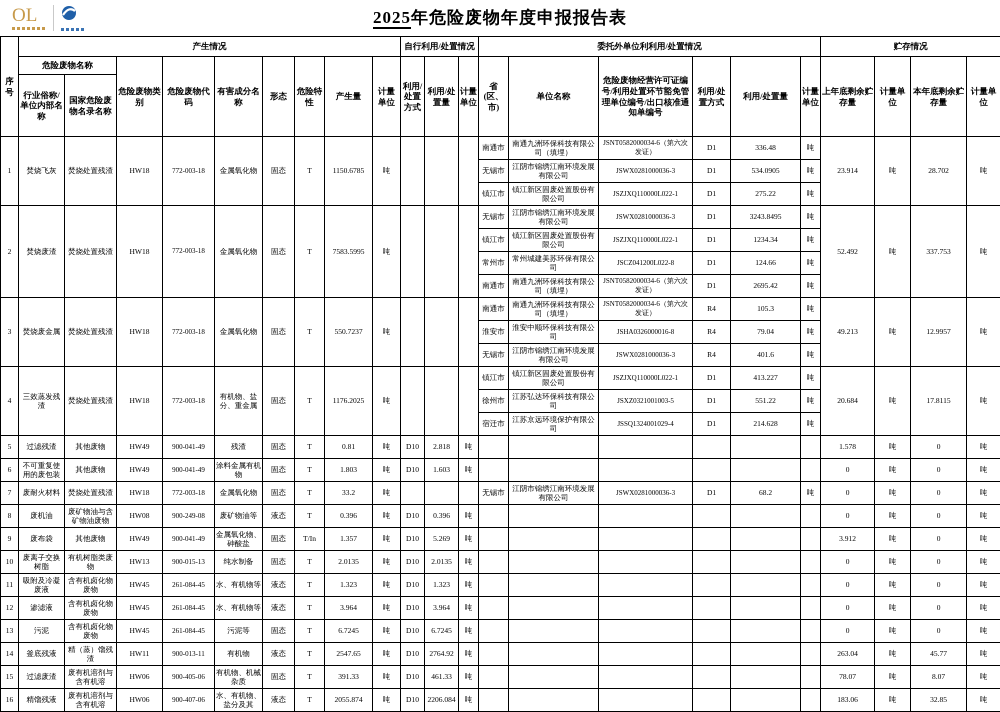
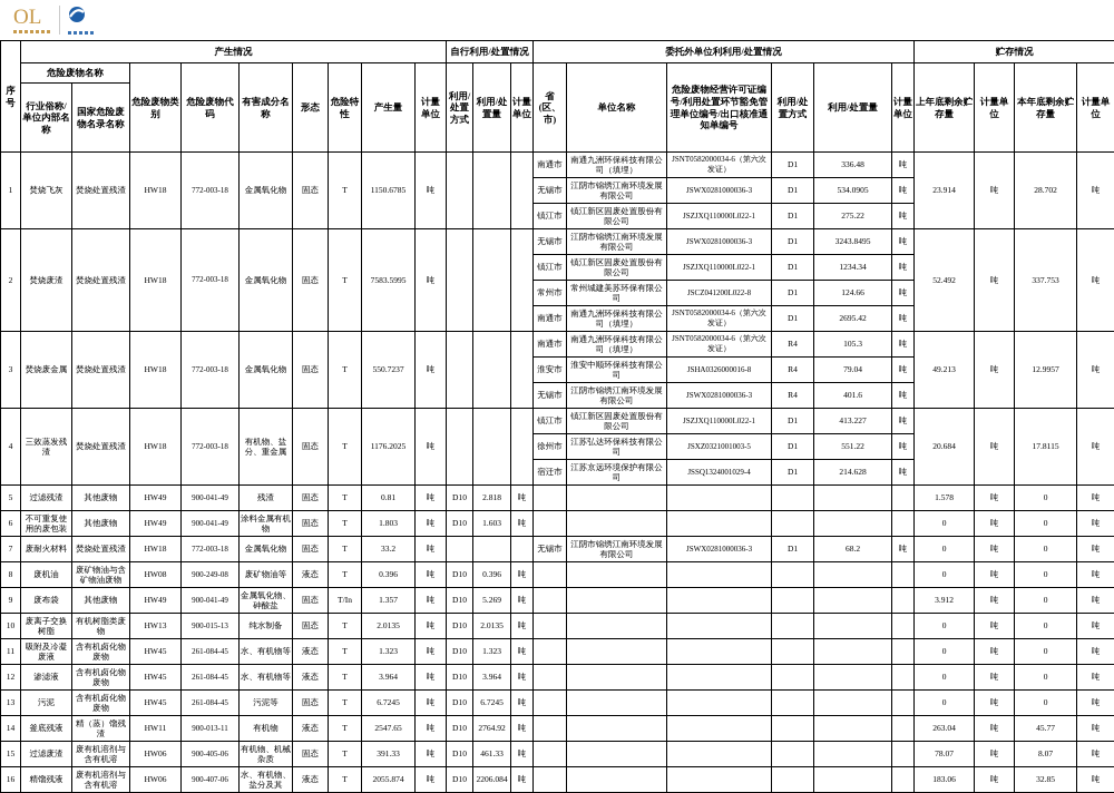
  OL
- 2025年危险废物年度申报报告表
  序号	产生情况	自行利用/处置情况	委托外单位利利用/处置情况	贮存情况
  危险废物名称	危险废物类别	危险废物代码	有害成分名称	形态	危险特性	产生量	计量单位	利用/处置方式	利用/处置量	计量单位	省(区、市)	单位名称	危险废物经营许可证编号/利用处置环节豁免管理单位编号/出口核准通知单编号	利用/处置方式	利用/处置量	计量单位	上年底剩余贮存量	计量单位	本年底剩余贮存量	计量单位
  行业俗称/单位内部名称	国家危险废物名录名称
  1	焚烧飞灰	焚烧处置残渣	HW18	772-003-18	金属氧化物	固态	T	1150.6785	吨				南通市	南通九洲环保科技有限公司（填埋）	JSNT0582000034-6（第六次发证）	D1	336.48	吨	23.914	吨	28.702	吨
  无锡市	江阴市锦绣江南环境发展有限公司	JSWX0281000036-3	D1	534.0905	吨
  镇江市	镇江新区固废处置股份有限公司	JSZJXQ110000L022-1	D1	275.22	吨
  2	焚烧废渣	焚烧处置残渣	HW18	772-003-18	金属氧化物	固态	T	7583.5995	吨				无锡市	江阴市锦绣江南环境发展有限公司	JSWX0281000036-3	D1	3243.8495	吨	52.492	吨	337.753	吨
  镇江市	镇江新区固废处置股份有限公司	JSZJXQ110000L022-1	D1	1234.34	吨
  常州市	常州城建美苏环保有限公司	JSCZ041200L022-8	D1	124.66	吨
  南通市	南通九洲环保科技有限公司（填埋）	JSNT0582000034-6（第六次发证）	D1	2695.42	吨
  3	焚烧废金属	焚烧处置残渣	HW18	772-003-18	金属氧化物	固态	T	550.7237	吨				南通市	南通九洲环保科技有限公司（填埋）	JSNT0582000034-6（第六次发证）	R4	105.3	吨	49.213	吨	12.9957	吨
  淮安市	淮安中顺环保科技有限公司	JSHA0326000016-8	R4	79.04	吨
  无锡市	江阴市锦绣江南环境发展有限公司	JSWX0281000036-3	R4	401.6	吨
  4	三效蒸发残渣	焚烧处置残渣	HW18	772-003-18	有机物、盐分、重金属	固态	T	1176.2025	吨				镇江市	镇江新区固废处置股份有限公司	JSZJXQ110000L022-1	D1	413.227	吨	20.684	吨	17.8115	吨
  徐州市	江苏弘达环保科技有限公司	JSXZ0321001003-5	D1	551.22	吨
  宿迁市	江苏京远环境保护有限公司	JSSQ1324001029-4	D1	214.628	吨
  5	过滤残渣	其他废物	HW49	900-041-49	残渣	固态	T	0.81	吨	D10	2.818	吨							1.578	吨	0	吨
  6	不可重复使用的废包装	其他废物	HW49	900-041-49	涂料金属有机物	固态	T	1.803	吨	D10	1.603	吨							0	吨	0	吨
  7	废耐火材料	焚烧处置残渣	HW18	772-003-18	金属氧化物	固态	T	33.2	吨				无锡市	江阴市锦绣江南环境发展有限公司	JSWX0281000036-3	D1	68.2	吨	0	吨	0	吨
  8	废机油	废矿物油与含矿物油废物	HW08	900-249-08	废矿物油等	液态	T	0.396	吨	D10	0.396	吨							0	吨	0	吨
  9	废布袋	其他废物	HW49	900-041-49	金属氧化物、砷酸盐	固态	T/In	1.357	吨	D10	5.269	吨							3.912	吨	0	吨
  10	废离子交换树脂	有机树脂类废物	HW13	900-015-13	纯水制备	固态	T	2.0135	吨	D10	2.0135	吨							0	吨	0	吨
  11	吸附及冷凝废液	含有机卤化物废物	HW45	261-084-45	水、有机物等	液态	T	1.323	吨	D10	1.323	吨							0	吨	0	吨
  12	渗滤液	含有机卤化物废物	HW45	261-084-45	水、有机物等	液态	T	3.964	吨	D10	3.964	吨							0	吨	0	吨
  13	污泥	含有机卤化物废物	HW45	261-084-45	污泥等	固态	T	6.7245	吨	D10	6.7245	吨							0	吨	0	吨
  14	釜底残液	精（蒸）馏残渣	HW11	900-013-11	有机物	液态	T	2547.65	吨	D10	2764.92	吨							263.04	吨	45.77	吨
  15	过滤废渣	废有机溶剂与含有机溶	HW06	900-405-06	有机物、机械杂质	固态	T	391.33	吨	D10	461.33	吨							78.07	吨	8.07	吨
  16	精馏残液	废有机溶剂与含有机溶	HW06	900-407-06	水、有机物、盐分及其	液态	T	2055.874	吨	D10	2206.084	吨							183.06	吨	32.85	吨
